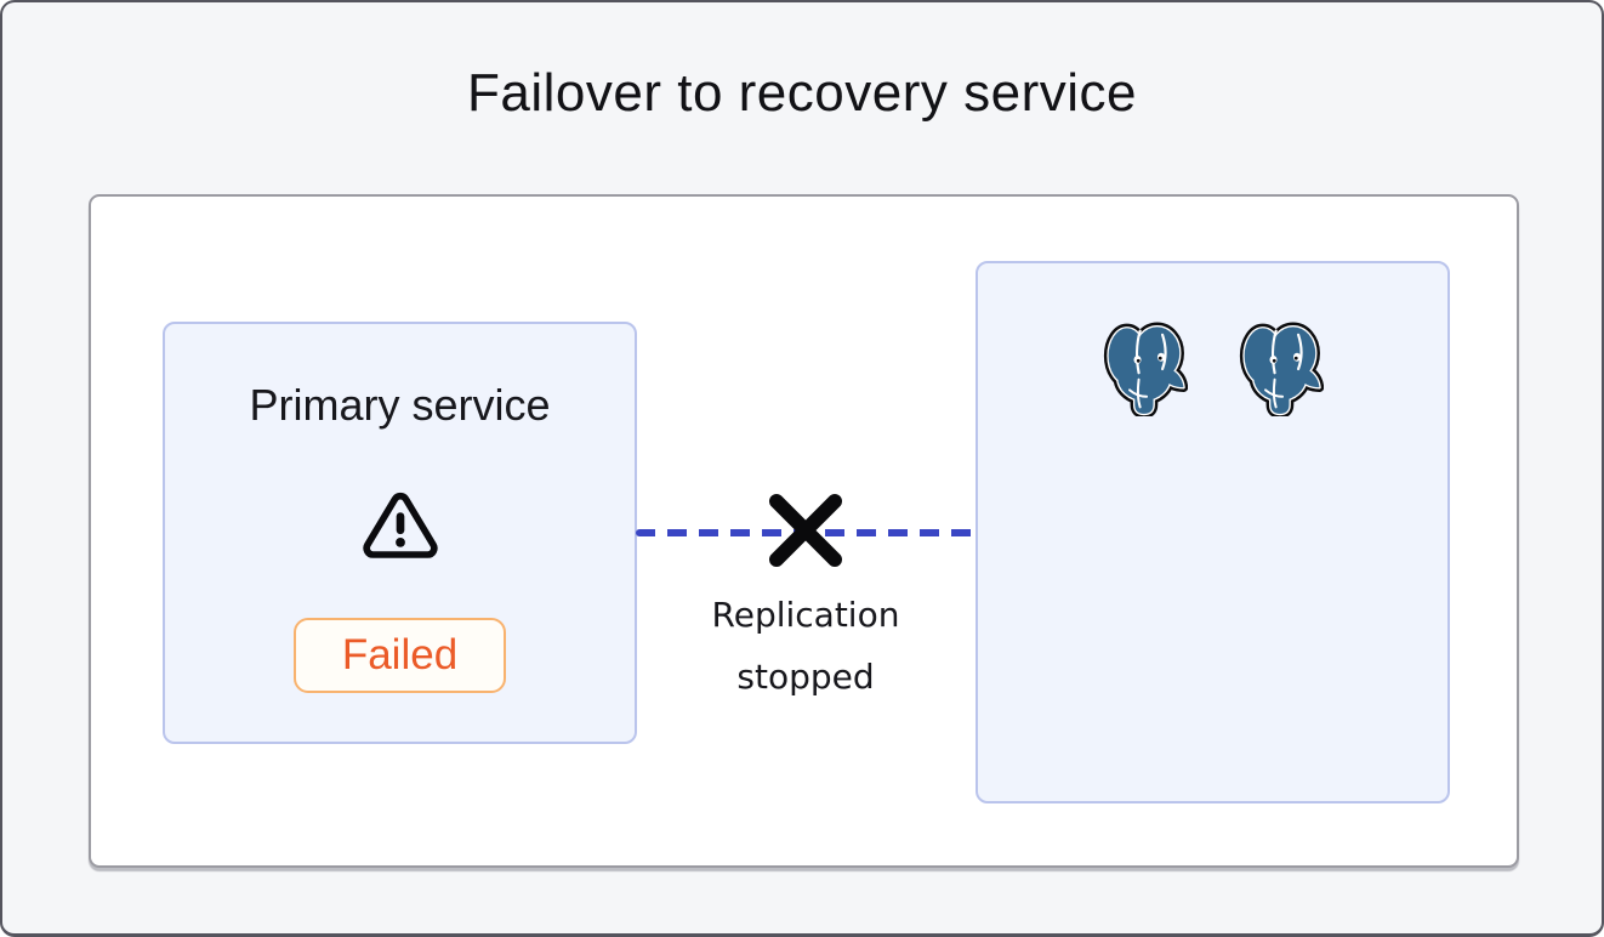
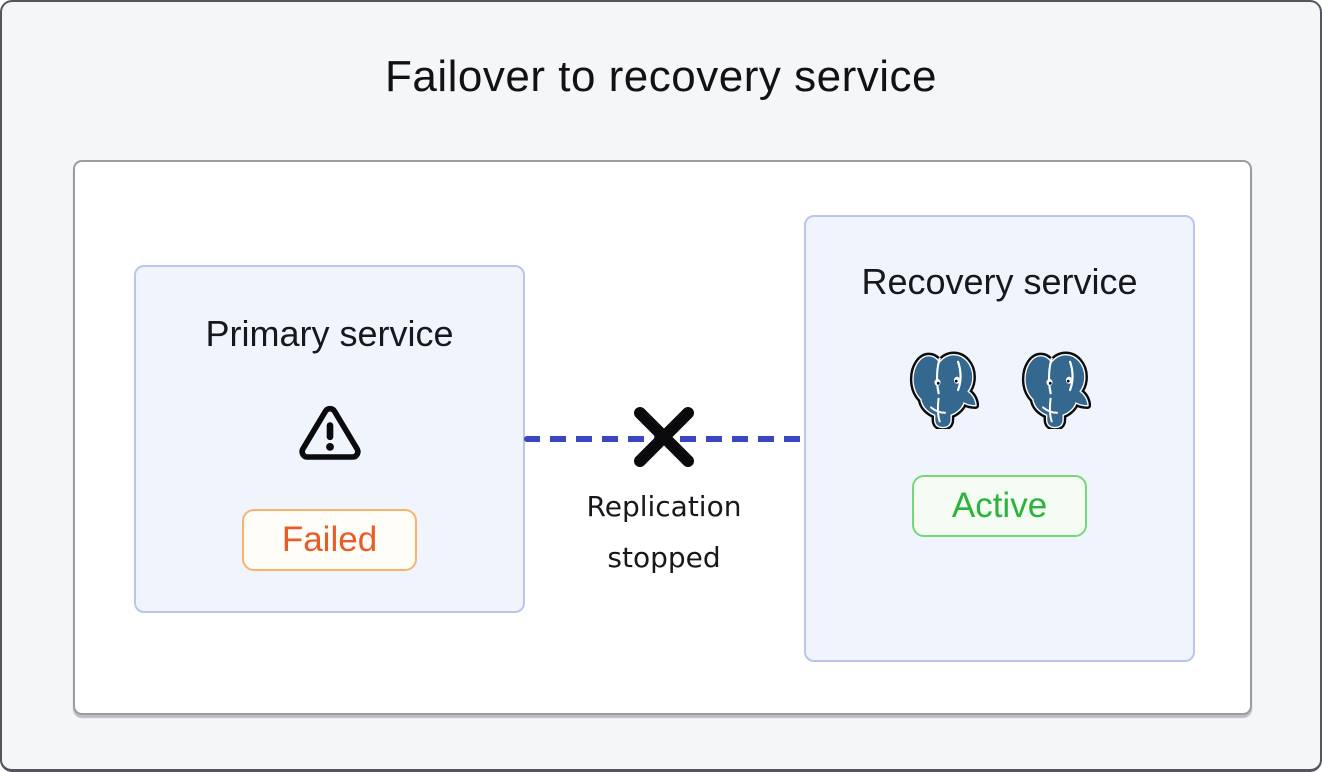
  Failover to recovery service
  Primary service
  Failed
  Replication stopped
+ Recovery service
+ Active
